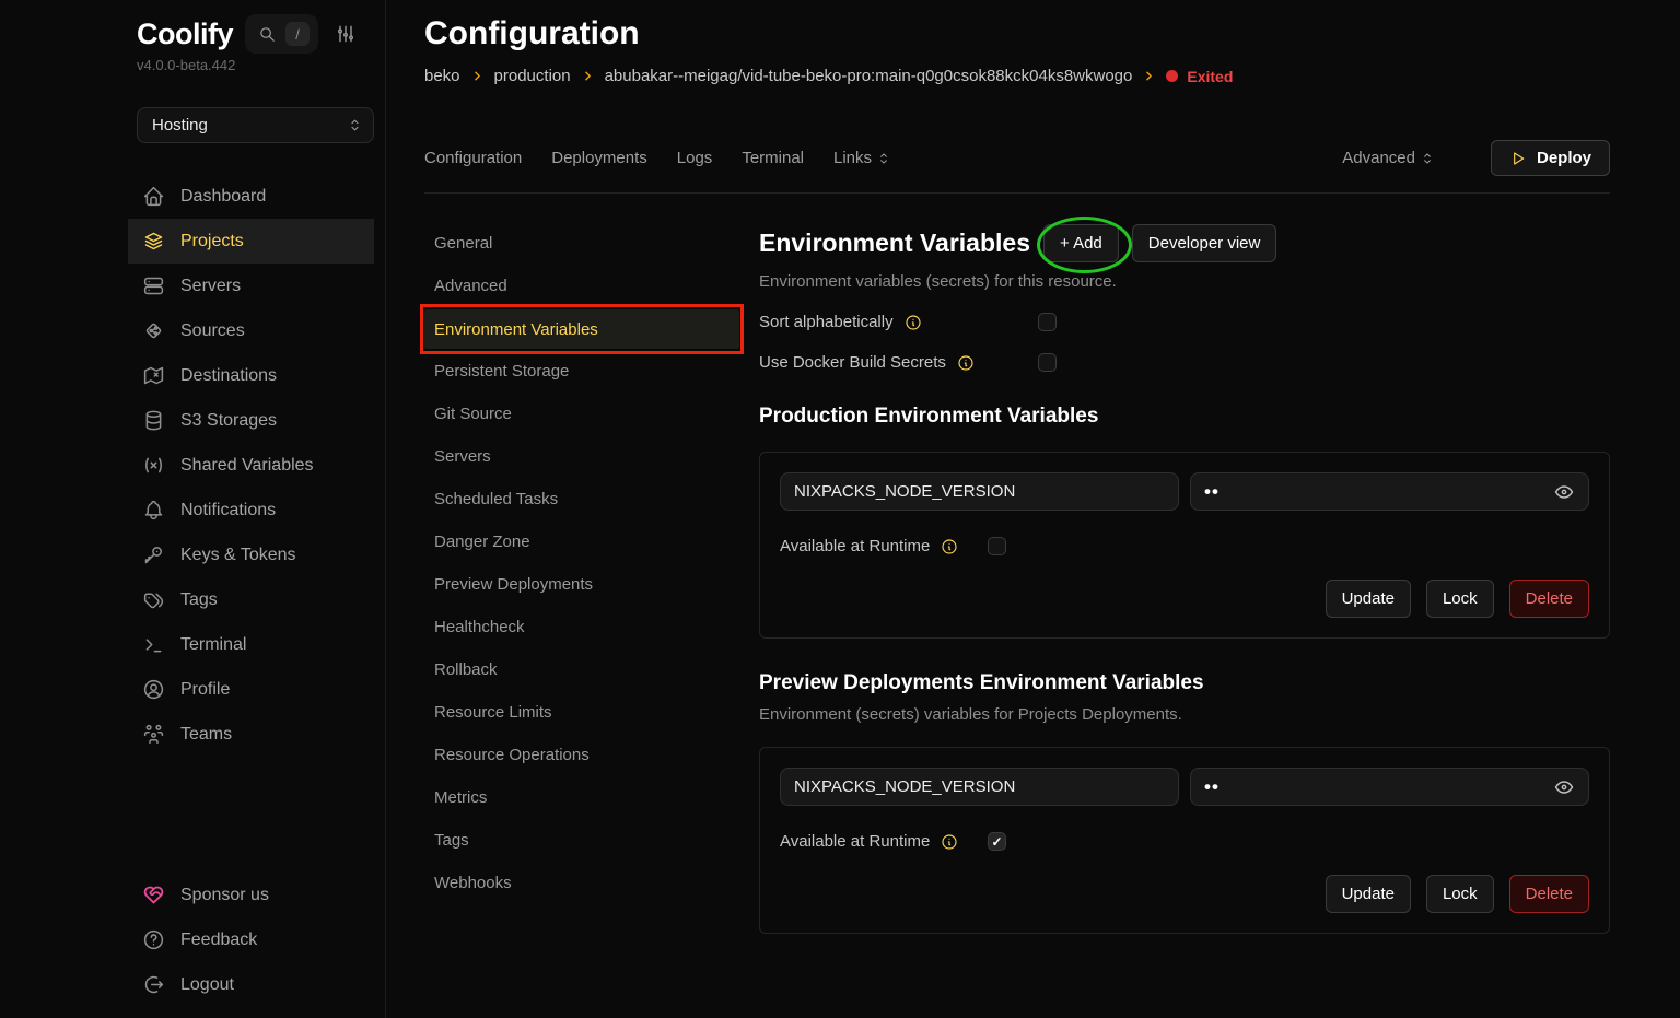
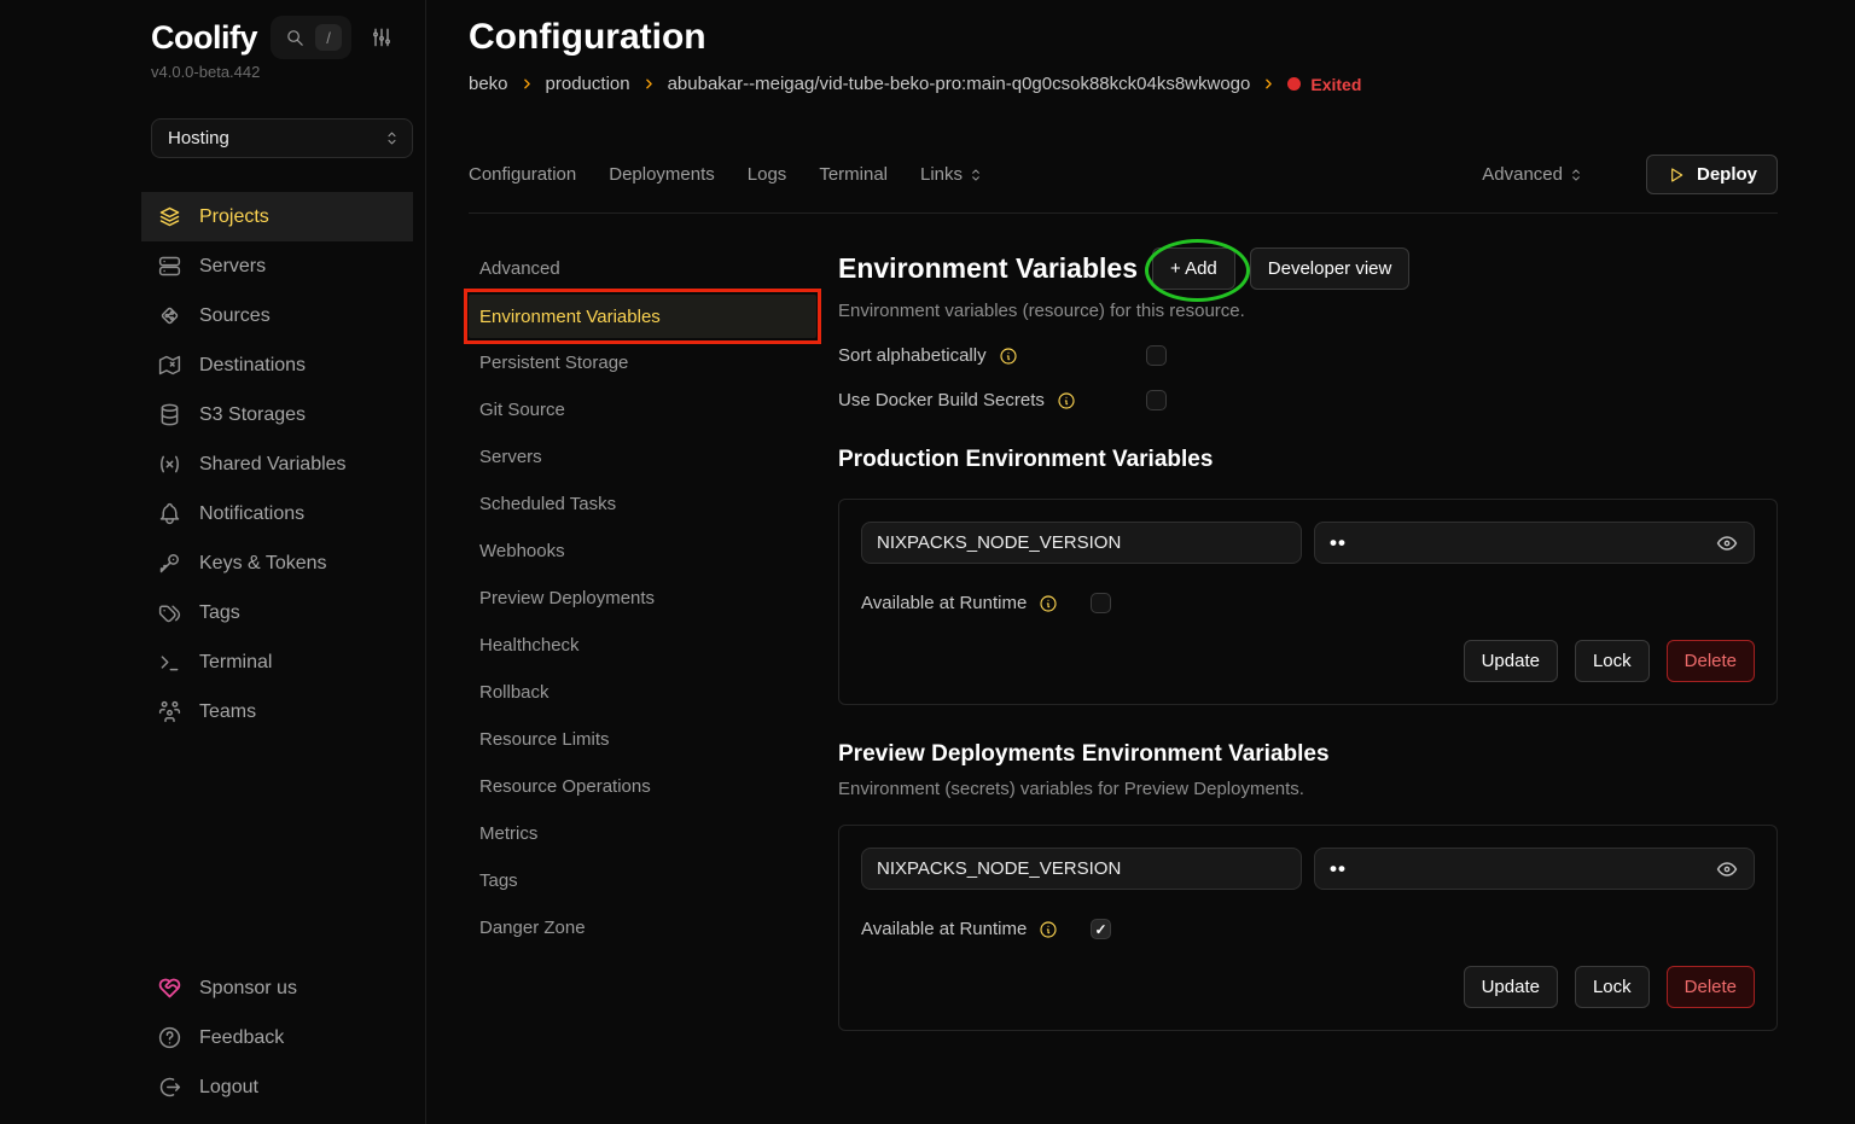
  Coolify
  /
  v4.0.0-beta.442
  Hosting
- Dashboard
  Projects
  Servers
  Sources
  Destinations
  S3 Storages
  Shared Variables
  Notifications
  Keys & Tokens
  Tags
  Terminal
- Profile
  Teams
  Sponsor us
  Feedback
  Logout
  Configuration
  beko
  production
  abubakar--meigag/vid-tube-beko-pro:main-q0g0csok88kck04ks8wkwogo
  Exited
  Configuration
  Deployments
  Logs
  Terminal
  Links
  Advanced
  Deploy
- General
  Advanced
  Environment Variables
  Persistent Storage
  Git Source
  Servers
  Scheduled Tasks
- Danger Zone
+ Webhooks
  Preview Deployments
  Healthcheck
  Rollback
  Resource Limits
  Resource Operations
  Metrics
  Tags
- Webhooks
+ Danger Zone
  Environment Variables
  + Add
  Developer view
- Environment variables (secrets) for this resource.
+ Environment variables (resource) for this resource.
  Sort alphabetically
  Use Docker Build Secrets
  Production Environment Variables
  NIXPACKS_NODE_VERSION
  ••
  Available at Runtime
  Update
  Lock
  Delete
  Preview Deployments Environment Variables
- Environment (secrets) variables for Projects Deployments.
+ Environment (secrets) variables for Preview Deployments.
  NIXPACKS_NODE_VERSION
  ••
  Available at Runtime
  Update
  Lock
  Delete
